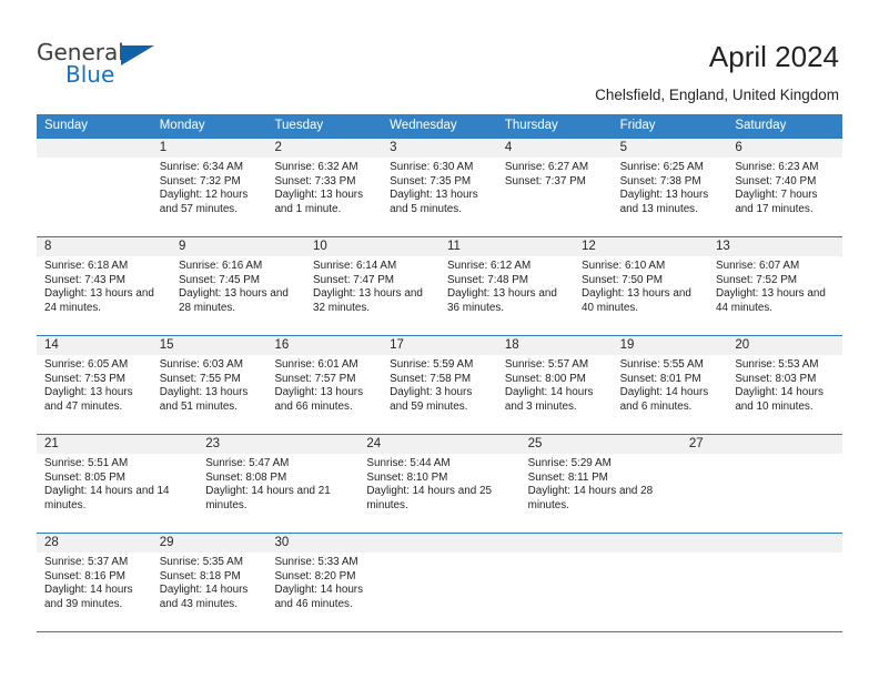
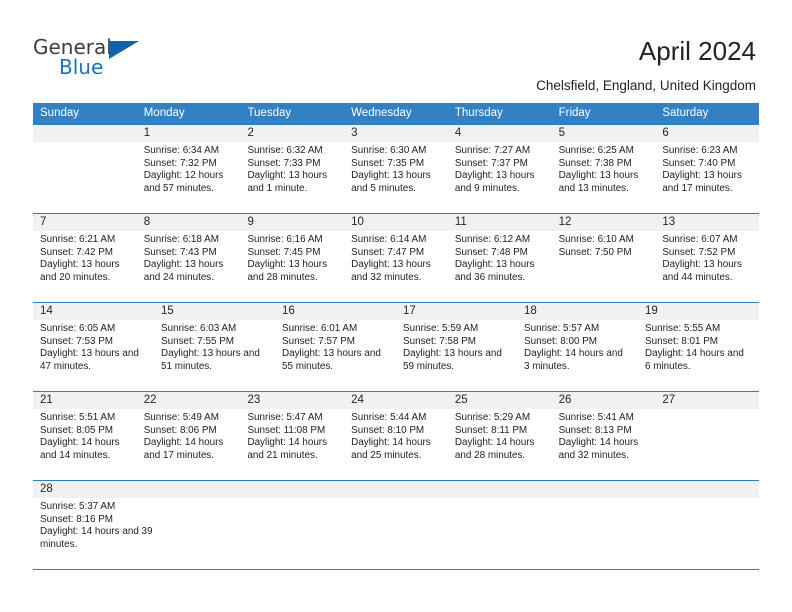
  General
  Blue
  April 2024
  Chelsfield, England, United Kingdom
  Sunday
  Monday
  Tuesday
  Wednesday
  Thursday
  Friday
  Saturday
  1
  Sunrise: 6:34 AM
  Sunset: 7:32 PM
  Daylight: 12 hours and 57 minutes.
  2
  Sunrise: 6:32 AM
  Sunset: 7:33 PM
  Daylight: 13 hours and 1 minute.
  3
  Sunrise: 6:30 AM
  Sunset: 7:35 PM
  Daylight: 13 hours and 5 minutes.
  4
- Sunrise: 6:27 AM
+ Sunrise: 7:27 AM
  Sunset: 7:37 PM
+ Daylight: 13 hours and 9 minutes.
  5
  Sunrise: 6:25 AM
  Sunset: 7:38 PM
  Daylight: 13 hours and 13 minutes.
  6
  Sunrise: 6:23 AM
  Sunset: 7:40 PM
- Daylight: 7 hours and 17 minutes.
+ Daylight: 13 hours and 17 minutes.
+ 7
+ Sunrise: 6:21 AM
+ Sunset: 7:42 PM
+ Daylight: 13 hours and 20 minutes.
  8
  Sunrise: 6:18 AM
  Sunset: 7:43 PM
  Daylight: 13 hours and 24 minutes.
  9
  Sunrise: 6:16 AM
  Sunset: 7:45 PM
  Daylight: 13 hours and 28 minutes.
  10
  Sunrise: 6:14 AM
  Sunset: 7:47 PM
  Daylight: 13 hours and 32 minutes.
  11
  Sunrise: 6:12 AM
  Sunset: 7:48 PM
  Daylight: 13 hours and 36 minutes.
  12
  Sunrise: 6:10 AM
  Sunset: 7:50 PM
- Daylight: 13 hours and 40 minutes.
  13
  Sunrise: 6:07 AM
  Sunset: 7:52 PM
  Daylight: 13 hours and 44 minutes.
  14
  Sunrise: 6:05 AM
  Sunset: 7:53 PM
  Daylight: 13 hours and 47 minutes.
  15
  Sunrise: 6:03 AM
  Sunset: 7:55 PM
  Daylight: 13 hours and 51 minutes.
  16
  Sunrise: 6:01 AM
  Sunset: 7:57 PM
- Daylight: 13 hours and 66 minutes.
+ Daylight: 13 hours and 55 minutes.
  17
  Sunrise: 5:59 AM
  Sunset: 7:58 PM
- Daylight: 3 hours and 59 minutes.
+ Daylight: 13 hours and 59 minutes.
  18
  Sunrise: 5:57 AM
  Sunset: 8:00 PM
  Daylight: 14 hours and 3 minutes.
  19
  Sunrise: 5:55 AM
  Sunset: 8:01 PM
  Daylight: 14 hours and 6 minutes.
- 20
- Sunrise: 5:53 AM
- Sunset: 8:03 PM
- Daylight: 14 hours and 10 minutes.
  21
  Sunrise: 5:51 AM
  Sunset: 8:05 PM
  Daylight: 14 hours and 14 minutes.
+ 22
+ Sunrise: 5:49 AM
+ Sunset: 8:06 PM
+ Daylight: 14 hours and 17 minutes.
  23
  Sunrise: 5:47 AM
- Sunset: 8:08 PM
+ Sunset: 11:08 PM
  Daylight: 14 hours and 21 minutes.
  24
  Sunrise: 5:44 AM
  Sunset: 8:10 PM
  Daylight: 14 hours and 25 minutes.
  25
  Sunrise: 5:29 AM
  Sunset: 8:11 PM
  Daylight: 14 hours and 28 minutes.
+ 26
+ Sunrise: 5:41 AM
+ Sunset: 8:13 PM
+ Daylight: 14 hours and 32 minutes.
  27
  28
  Sunrise: 5:37 AM
  Sunset: 8:16 PM
  Daylight: 14 hours and 39 minutes.
- 29
- Sunrise: 5:35 AM
- Sunset: 8:18 PM
- Daylight: 14 hours and 43 minutes.
- 30
- Sunrise: 5:33 AM
- Sunset: 8:20 PM
- Daylight: 14 hours and 46 minutes.
